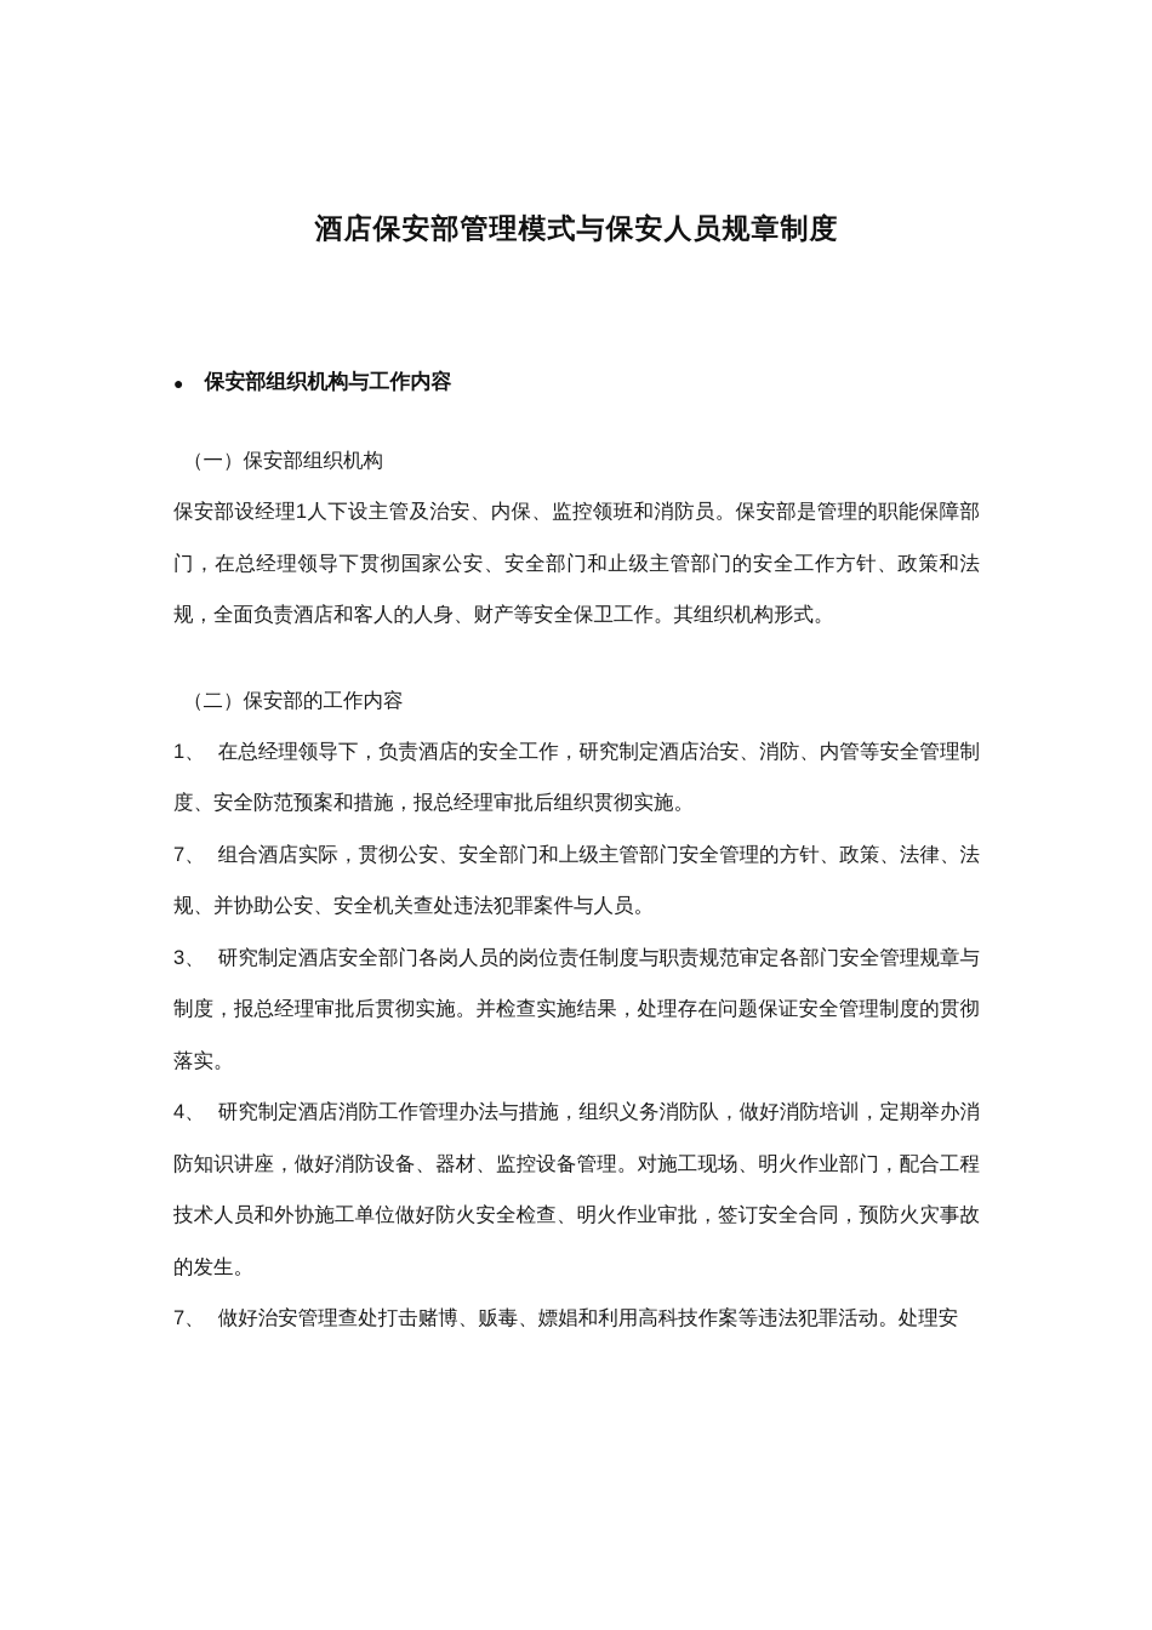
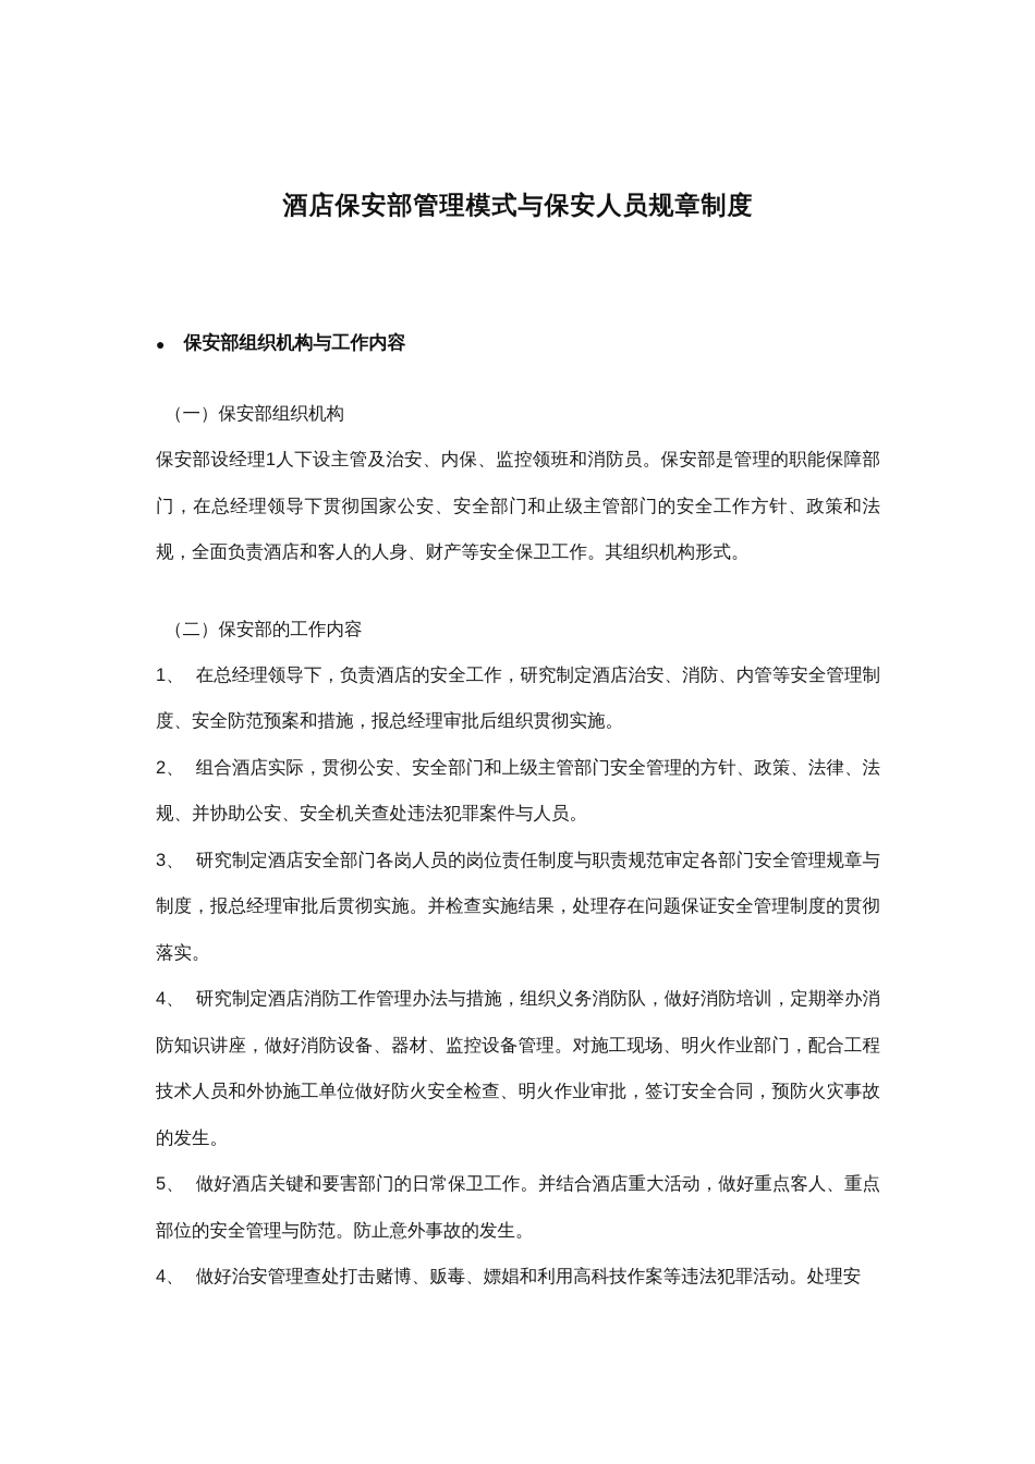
  酒店保安部管理模式与保安人员规章制度
  ●
  保安部组织机构与工作内容
  （一）保安部组织机构
  保安部设经理1人下设主管及治安、内保、监控领班和消防员。保安部是管理的职能保障部门，在总经理领导下贯彻国家公安、安全部门和止级主管部门的安全工作方针、政策和法规，全面负责酒店和客人的人身、财产等安全保卫工作。其组织机构形式。
  （二）保安部的工作内容
  1、 在总经理领导下，负责酒店的安全工作，研究制定酒店治安、消防、内管等安全管理制度、安全防范预案和措施，报总经理审批后组织贯彻实施。
- 7、 组合酒店实际，贯彻公安、安全部门和上级主管部门安全管理的方针、政策、法律、法规、并协助公安、安全机关查处违法犯罪案件与人员。
+ 2、 组合酒店实际，贯彻公安、安全部门和上级主管部门安全管理的方针、政策、法律、法规、并协助公安、安全机关查处违法犯罪案件与人员。
  3、 研究制定酒店安全部门各岗人员的岗位责任制度与职责规范审定各部门安全管理规章与制度，报总经理审批后贯彻实施。并检查实施结果，处理存在问题保证安全管理制度的贯彻落实。
  4、 研究制定酒店消防工作管理办法与措施，组织义务消防队，做好消防培训，定期举办消防知识讲座，做好消防设备、器材、监控设备管理。对施工现场、明火作业部门，配合工程技术人员和外协施工单位做好防火安全检查、明火作业审批，签订安全合同，预防火灾事故的发生。
+ 5、 做好酒店关键和要害部门的日常保卫工作。并结合酒店重大活动，做好重点客人、重点部位的安全管理与防范。防止意外事故的发生。
- 7、 做好治安管理查处打击赌博、贩毒、嫖娼和利用高科技作案等违法犯罪活动。处理安
+ 4、 做好治安管理查处打击赌博、贩毒、嫖娼和利用高科技作案等违法犯罪活动。处理安
